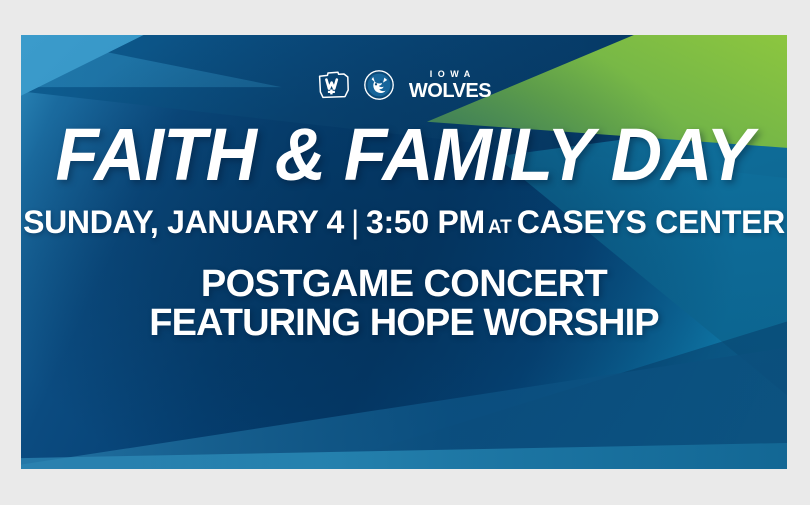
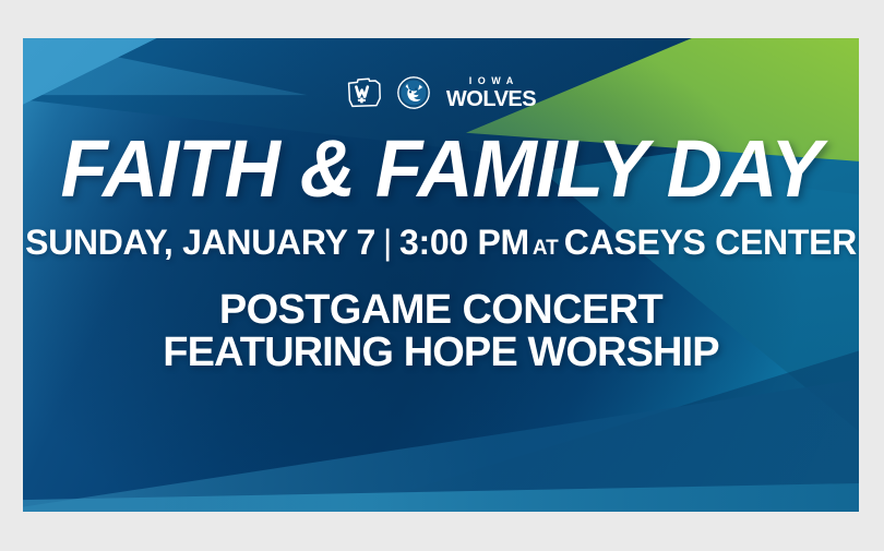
  IOWA
  WOLVES
  FAITH & FAMILY DAY
- SUNDAY, JANUARY 4
+ SUNDAY, JANUARY 7
  |
- 3:50 PM
+ 3:00 PM
  AT
  CASEYS CENTER
  POSTGAME CONCERT
  FEATURING HOPE WORSHIP
